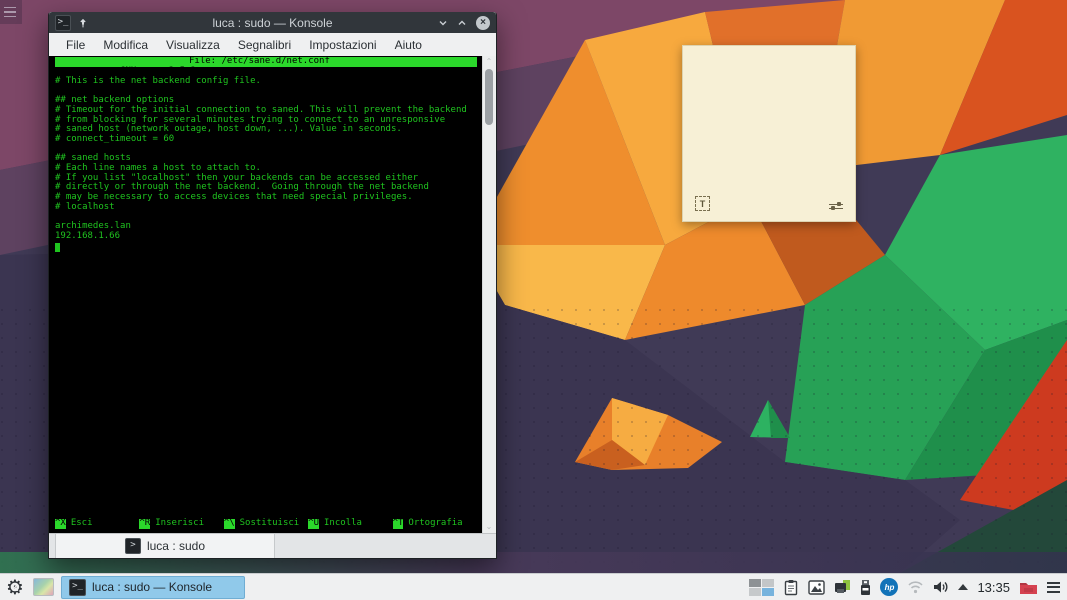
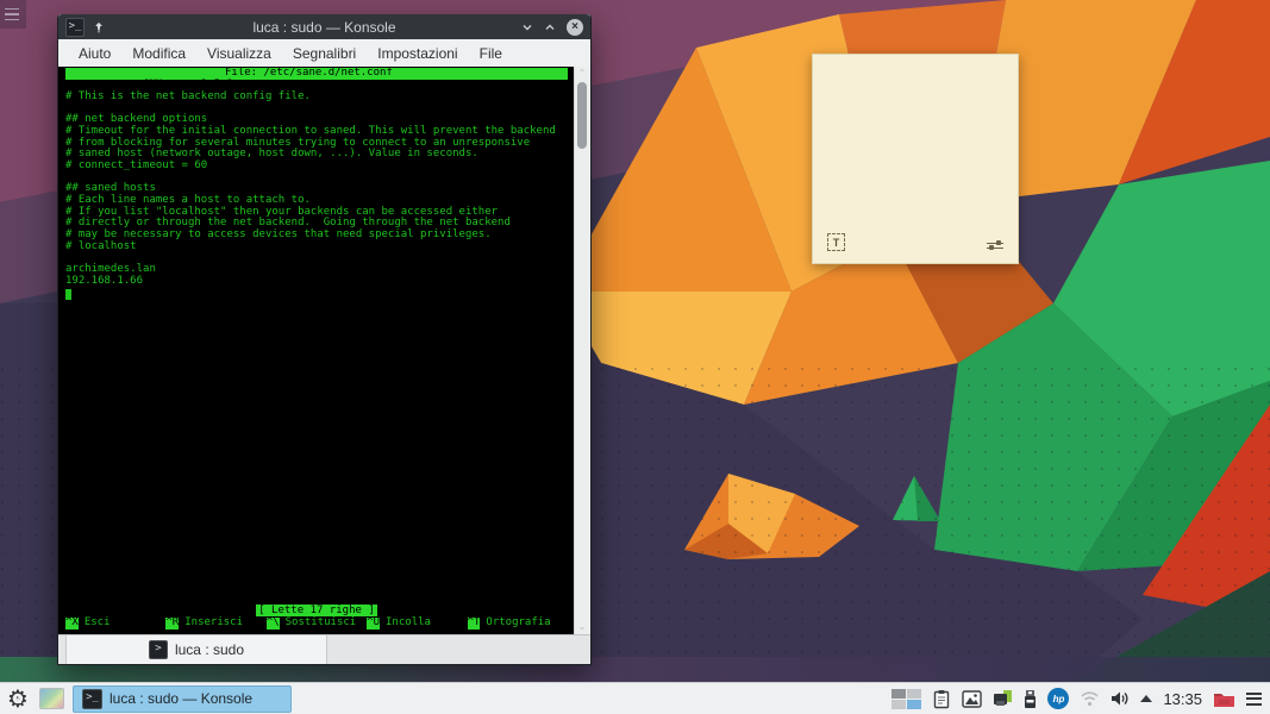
  T
  >_
  luca : sudo — Konsole
  ×
- File
+ Aiuto
  Modifica
  Visualizza
  Segnalibri
  Impostazioni
- Aiuto
+ File
  GNU nano 2.5.3
  File: /etc/sane.d/net.conf
  the net backend config file.
  ## net backend options
  # Timeout for the initial connection to saned. This will prevent the backend
  # from blocking for several minutes trying to connect to an unresponsive
  # saned host (network outage, host down, ...). Value in seconds.
  # connect_timeout = 60
  ## saned hosts
  # Each line names a host to attach to.
  # If you list "localhost" then your backends can be accessed either
  # directly or through the net backend. Going through the net backend
  # may be necessary to access devices that need special privileges.
  # localhost
  archimedes.lan
  192.168.1.66
+ [ Lette 17 righe ]
  ^X
  Esci
  ^R
  Inserisci
  ^\
  Sostituisci
  ^U
  Incolla
  ^T
  Ortografia
  ⌃
  ⌄
  >
  luca : sudo
  ⚙
  K
  >_
  luca : sudo — Konsole
  hp
  13:35
